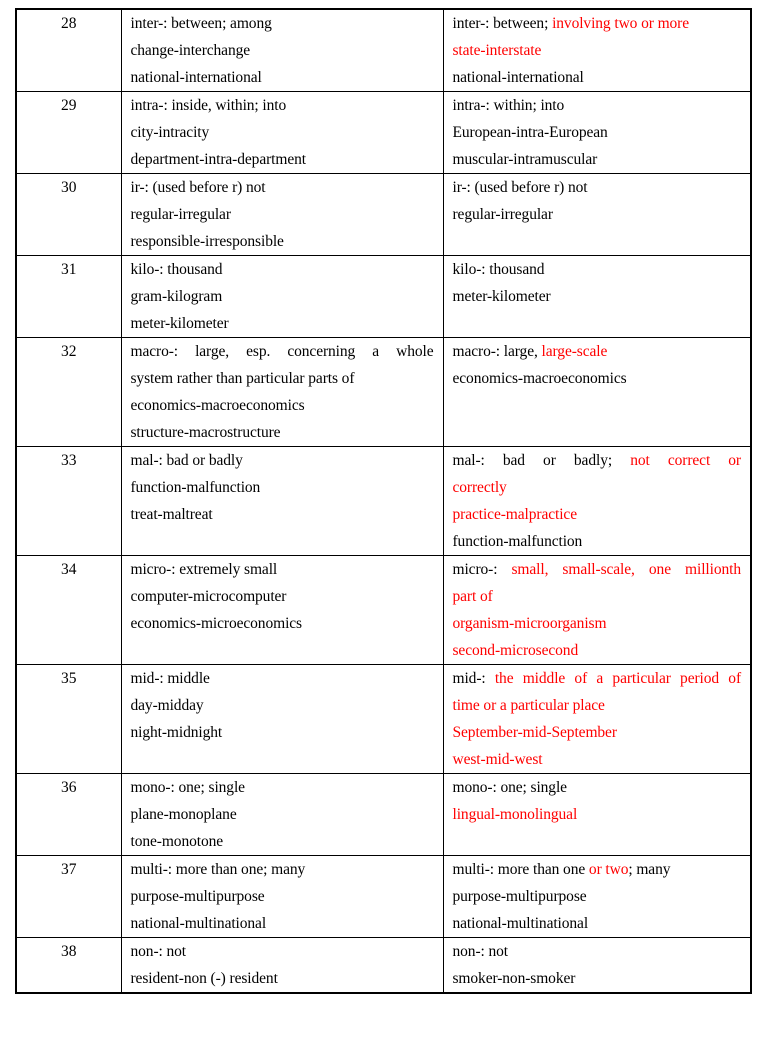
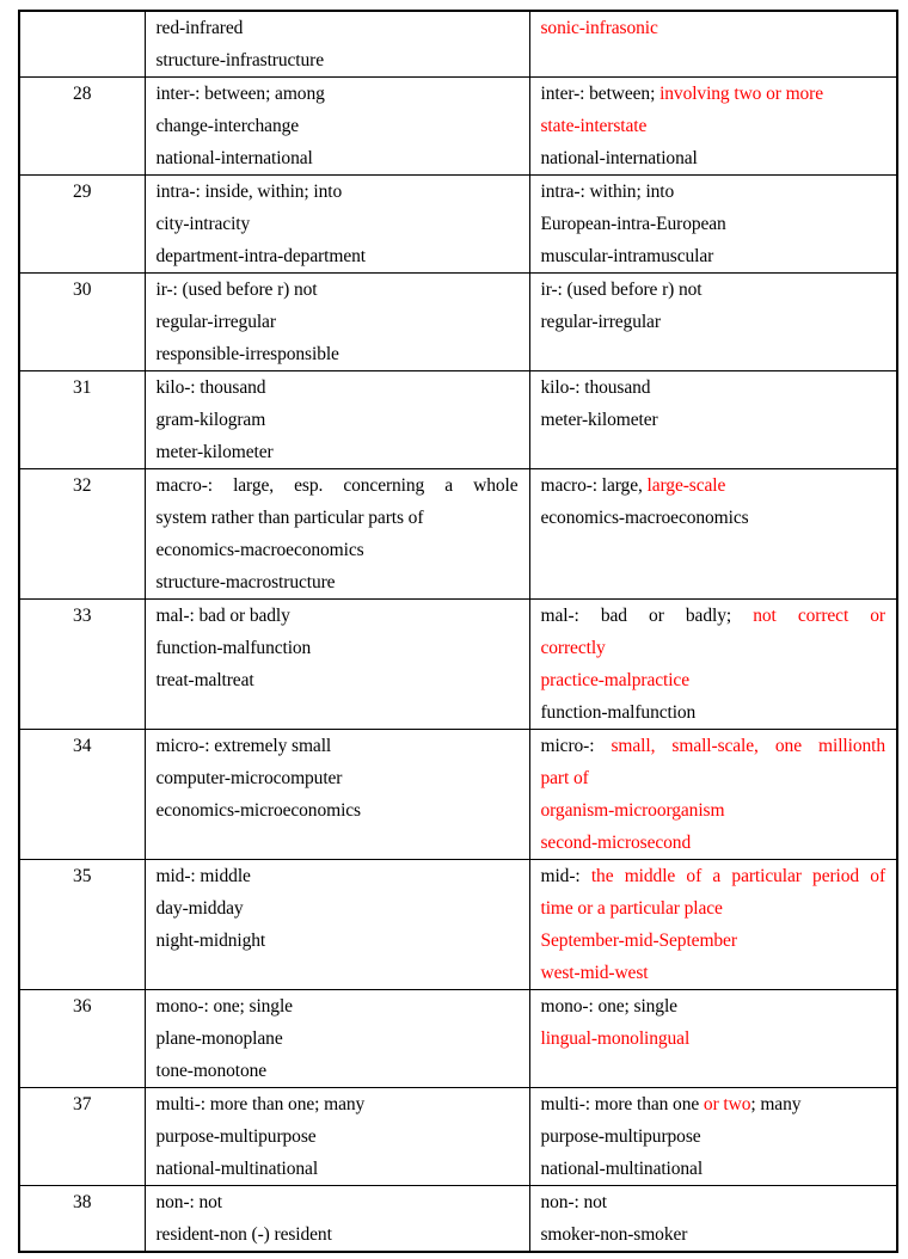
+ 	red-infraredstructure-infrastructure	sonic-infrasonic
  28	inter-: between; amongchange-interchangenational-international	inter-: between; involving two or morestate-interstatenational-international
  29	intra-: inside, within; intocity-intracitydepartment-intra-department	intra-: within; intoEuropean-intra-Europeanmuscular-intramuscular
  30	ir-: (used before r) notregular-irregularresponsible-irresponsible	ir-: (used before r) notregular-irregular
  31	kilo-: thousandgram-kilogrammeter-kilometer	kilo-: thousandmeter-kilometer
  32	macro-: large, esp. concerning a wholesystem rather than particular parts ofeconomics-macroeconomicsstructure-macrostructure	macro-: large, large-scaleeconomics-macroeconomics
  33	mal-: bad or badlyfunction-malfunctiontreat-maltreat	mal-: bad or badly; not correct orcorrectlypractice-malpracticefunction-malfunction
  34	micro-: extremely smallcomputer-microcomputereconomics-microeconomics	micro-: small, small-scale, one millionthpart oforganism-microorganismsecond-microsecond
  35	mid-: middleday-middaynight-midnight	mid-: the middle of a particular period oftime or a particular placeSeptember-mid-Septemberwest-mid-west
  36	mono-: one; singleplane-monoplanetone-monotone	mono-: one; singlelingual-monolingual
  37	multi-: more than one; manypurpose-multipurposenational-multinational	multi-: more than one or two; manypurpose-multipurposenational-multinational
  38	non-: notresident-non (-) resident	non-: notsmoker-non-smoker
